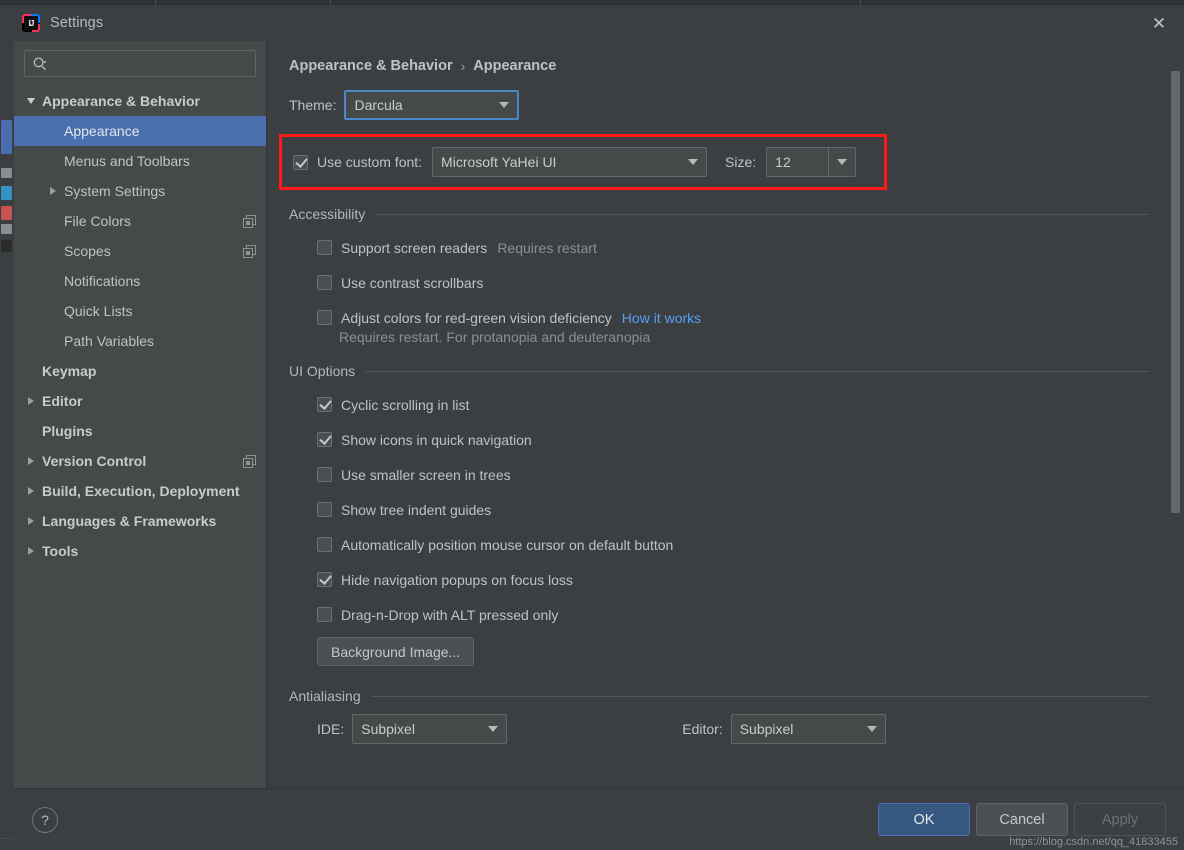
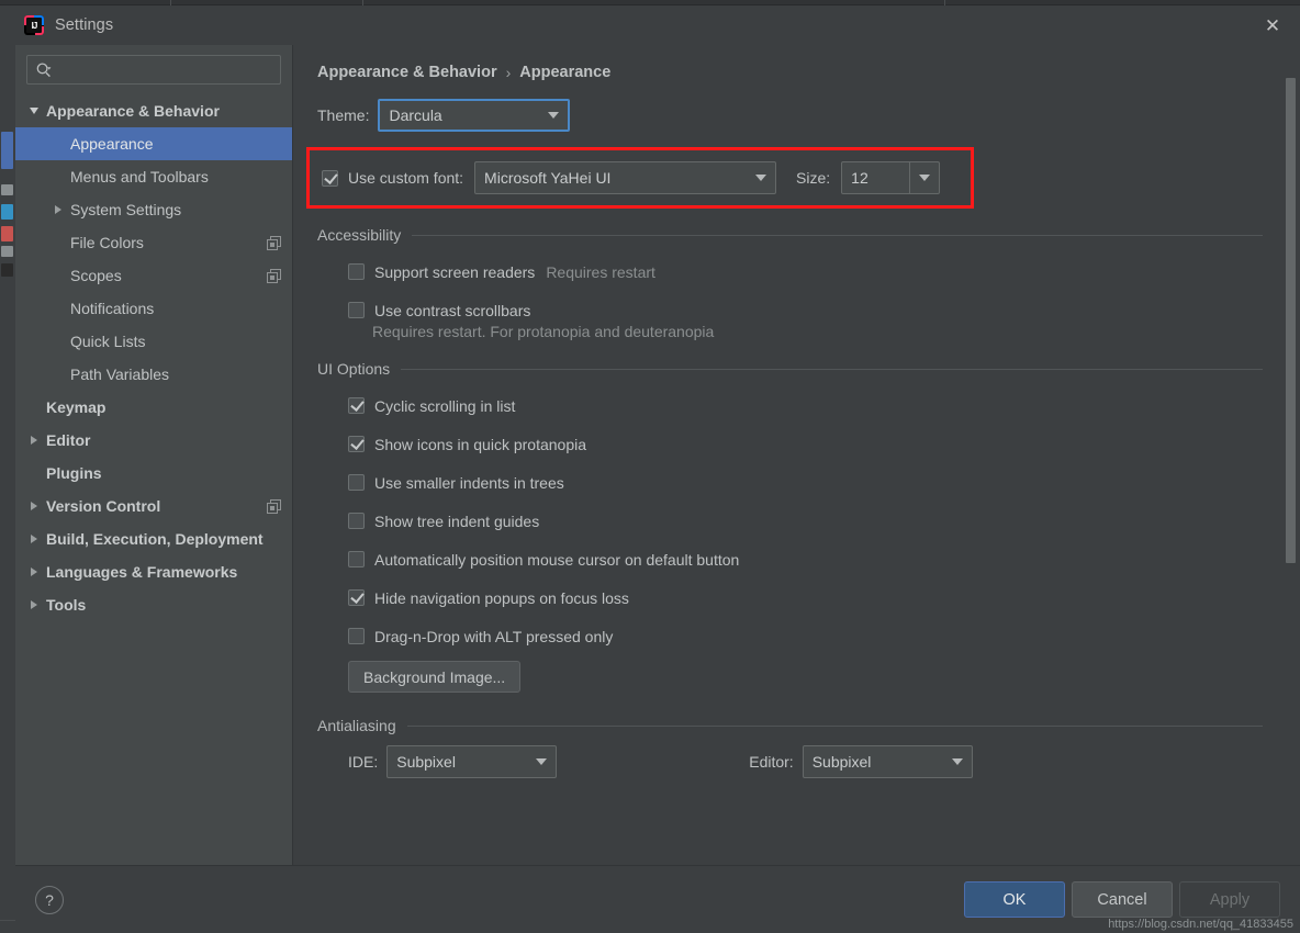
  IJ
  Settings
  ✕
  Appearance & Behavior
  Appearance
  Menus and Toolbars
  System Settings
  File Colors
  Scopes
  Notifications
  Quick Lists
  Path Variables
  Keymap
  Editor
  Plugins
  Version Control
  Build, Execution, Deployment
  Languages & Frameworks
  Tools
  Appearance & Behavior
  ›
  Appearance
  Theme:
  Darcula
  Use custom font:
  Microsoft YaHei UI
  Size:
  12
  Accessibility
  Support screen readers
  Requires restart
  Use contrast scrollbars
- Adjust colors for red-green vision deficiency
- How it works
  Requires restart. For protanopia and deuteranopia
  UI Options
  Cyclic scrolling in list
- Show icons in quick navigation
+ Show icons in quick protanopia
- Use smaller screen in trees
+ Use smaller indents in trees
  Show tree indent guides
  Automatically position mouse cursor on default button
  Hide navigation popups on focus loss
  Drag-n-Drop with ALT pressed only
  Background Image...
  Antialiasing
  IDE:
  Subpixel
  Editor:
  Subpixel
  ?
  OK
  Cancel
  Apply
  https://blog.csdn.net/qq_41833455
